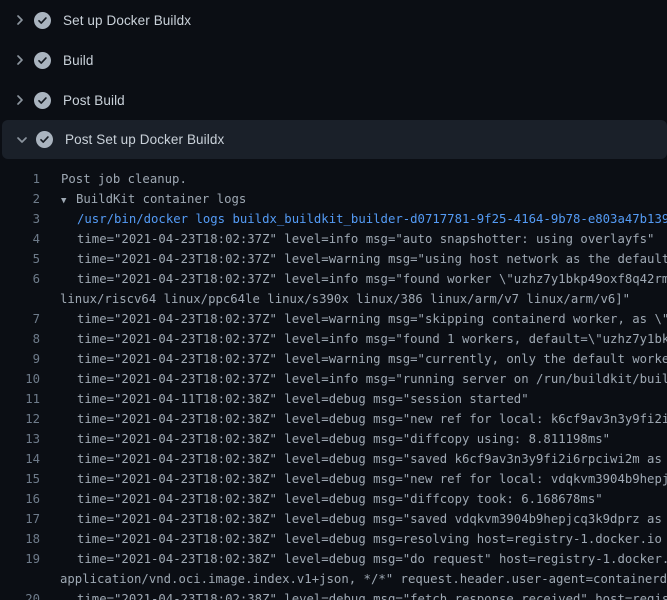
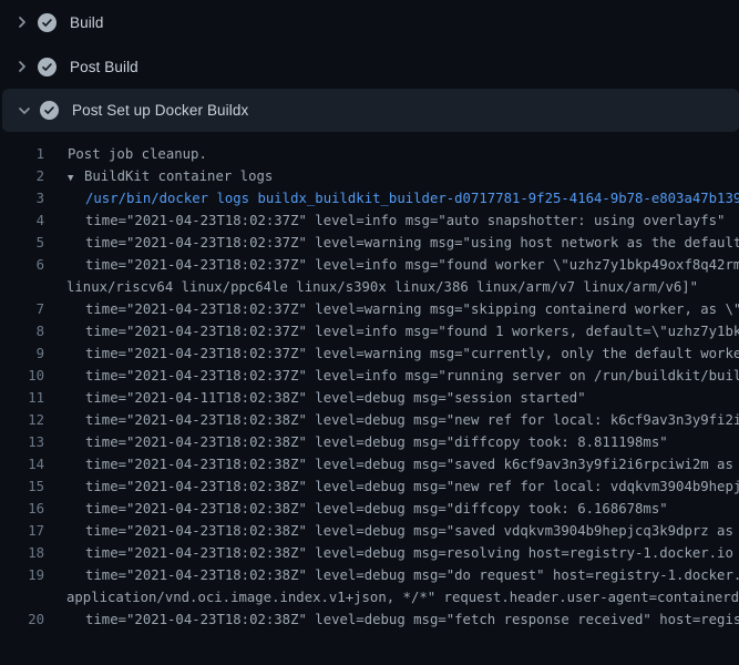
- Set up Docker Buildx
  Build
  Post Build
  Post Set up Docker Buildx
  1
  Post job cleanup.
  2
  ▼ BuildKit container logs
  3
  /usr/bin/docker logs buildx_buildkit_builder-d0717781-9f25-4164-9b78-e803a47b139
  4
  time="2021-04-23T18:02:37Z" level=info msg="auto snapshotter: using overlayfs"
  5
  time="2021-04-23T18:02:37Z" level=warning msg="using host network as the default
  6
  time="2021-04-23T18:02:37Z" level=info msg="found worker \"uzhz7y1bkp49oxf8q42rm
  linux/riscv64 linux/ppc64le linux/s390x linux/386 linux/arm/v7 linux/arm/v6]"
  7
  time="2021-04-23T18:02:37Z" level=warning msg="skipping containerd worker, as \"
  8
  time="2021-04-23T18:02:37Z" level=info msg="found 1 workers, default=\"uzhz7y1bk
  9
  time="2021-04-23T18:02:37Z" level=warning msg="currently, only the default worke
  10
  time="2021-04-23T18:02:37Z" level=info msg="running server on /run/buildkit/buil
  11
  time="2021-04-11T18:02:38Z" level=debug msg="session started"
  12
  time="2021-04-23T18:02:38Z" level=debug msg="new ref for local: k6cf9av3n3y9fi2i
  13
- time="2021-04-23T18:02:38Z" level=debug msg="diffcopy using: 8.811198ms"
+ time="2021-04-23T18:02:38Z" level=debug msg="diffcopy took: 8.811198ms"
  14
  time="2021-04-23T18:02:38Z" level=debug msg="saved k6cf9av3n3y9fi2i6rpciwi2m as
  15
  time="2021-04-23T18:02:38Z" level=debug msg="new ref for local: vdqkvm3904b9hepj
  16
  time="2021-04-23T18:02:38Z" level=debug msg="diffcopy took: 6.168678ms"
  17
  time="2021-04-23T18:02:38Z" level=debug msg="saved vdqkvm3904b9hepjcq3k9dprz as
  18
  time="2021-04-23T18:02:38Z" level=debug msg=resolving host=registry-1.docker.io
  19
  time="2021-04-23T18:02:38Z" level=debug msg="do request" host=registry-1.docker.
  application/vnd.oci.image.index.v1+json, */*" request.header.user-agent=containerd
  20
  time="2021-04-23T18:02:38Z" level=debug msg="fetch response received" host=regis
